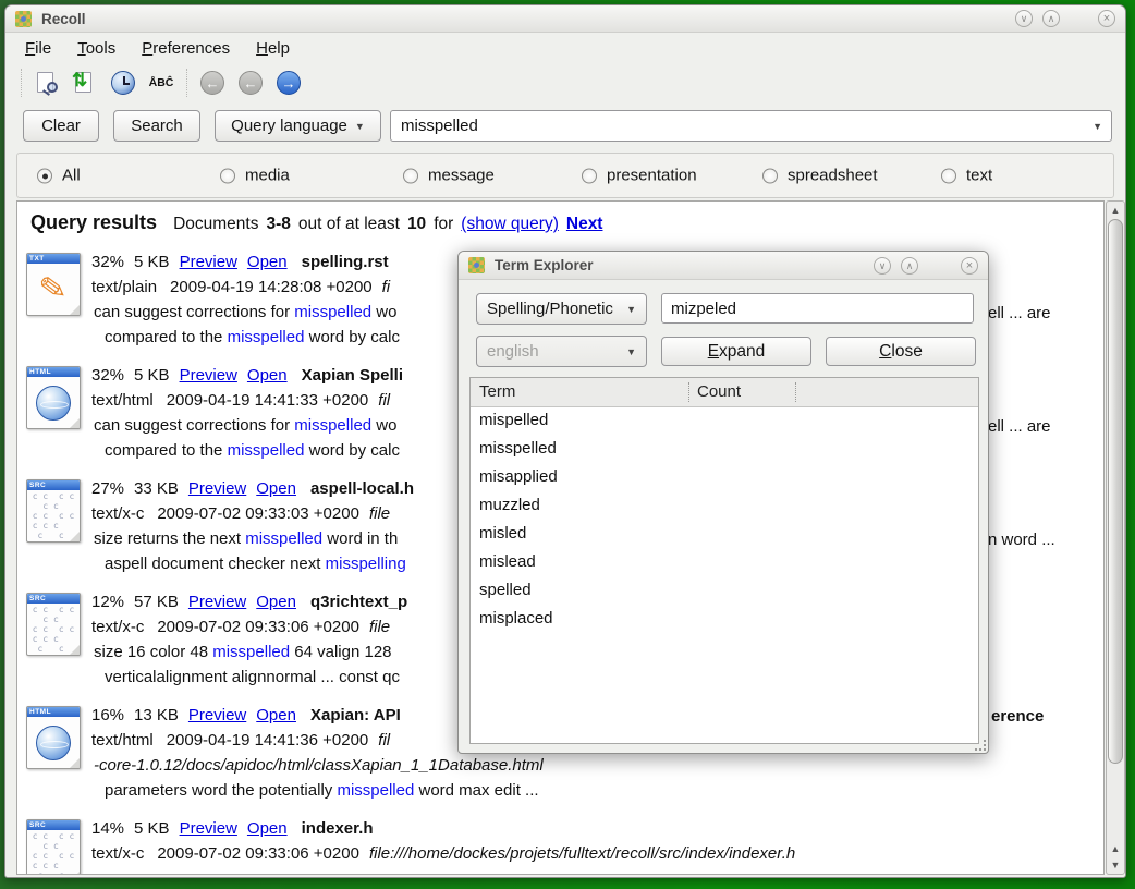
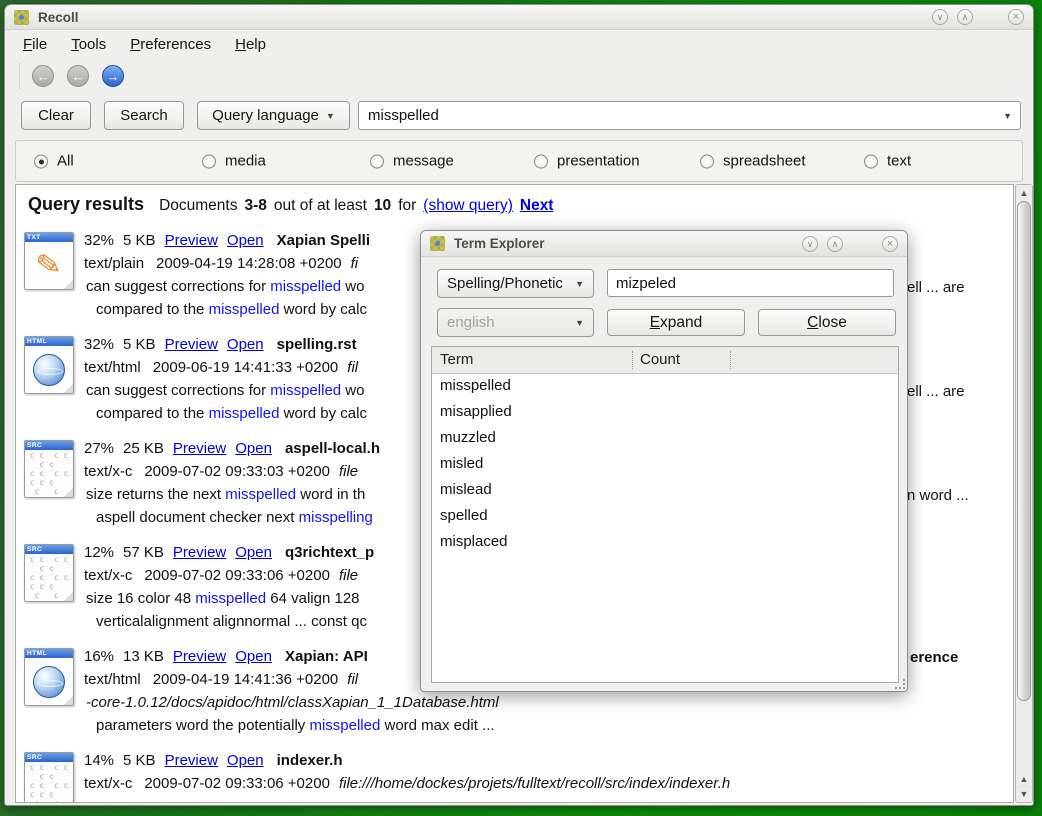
  Recoll
  ∨
  ∧
  ×
  File
  Tools
  Preferences
  Help
- ⇅
- ÅBĈ
  ←
  ←
  →
  Clear
  Search
  Query language
  ▼
  misspelled
  ▼
  All
  media
  message
  presentation
  spreadsheet
  text
  Query results
  Documents
  3-8
  out of at least
  10
  for
  (show query)
  Next
  32%
  5 KB
  Preview
  Open
- spelling.rst
+ Xapian Spelli
  text/plain
  2009-04-19 14:28:08 +0200
  fi
  can suggest corrections for misspelled wo
  compared to the misspelled word by calc
  32%
  5 KB
  Preview
  Open
- Xapian Spelli
+ spelling.rst
  text/html
- 2009-04-19 14:41:33 +0200
+ 2009-06-19 14:41:33 +0200
  fil
  can suggest corrections for misspelled wo
  compared to the misspelled word by calc
  c c c c
  c c
  c c c c
  c c c
  c c
  27%
- 33 KB
+ 25 KB
  Preview
  Open
  aspell-local.h
  text/x-c
  2009-07-02 09:33:03 +0200
  file
  size returns the next misspelled word in th
  aspell document checker next misspelling
  c c c c
  c c
  c c c c
  c c c
  c c
  12%
  57 KB
  Preview
  Open
  q3richtext_p
  text/x-c
  2009-07-02 09:33:06 +0200
  file
  size 16 color 48 misspelled 64 valign 128
  verticalalignment alignnormal ... const qc
  16%
  13 KB
  Preview
  Open
  Xapian: API
  text/html
  2009-04-19 14:41:36 +0200
  fil
  -core-1.0.12/docs/apidoc/html/classXapian_1_1Database.html
  parameters word the potentially misspelled word max edit ...
  c c c c
  c c
  c c c c
  c c c
  14%
  5 KB
  Preview
  Open
  indexer.h
  text/x-c
  2009-07-02 09:33:06 +0200
  file:///home/dockes/projets/fulltext/recoll/src/index/indexer.h
  ell ... are
  ell ... are
  n word ...
  erence
  ▲
  ▲
  ▼
  Term Explorer
  ∨
  ∧
  ×
  Spelling/Phonetic
  ▼
  mizpeled
  english
  ▼
  E
  xpand
  C
  lose
  Term
  Count
- mispelled
  misspelled
  misapplied
  muzzled
  misled
  mislead
  spelled
  misplaced
